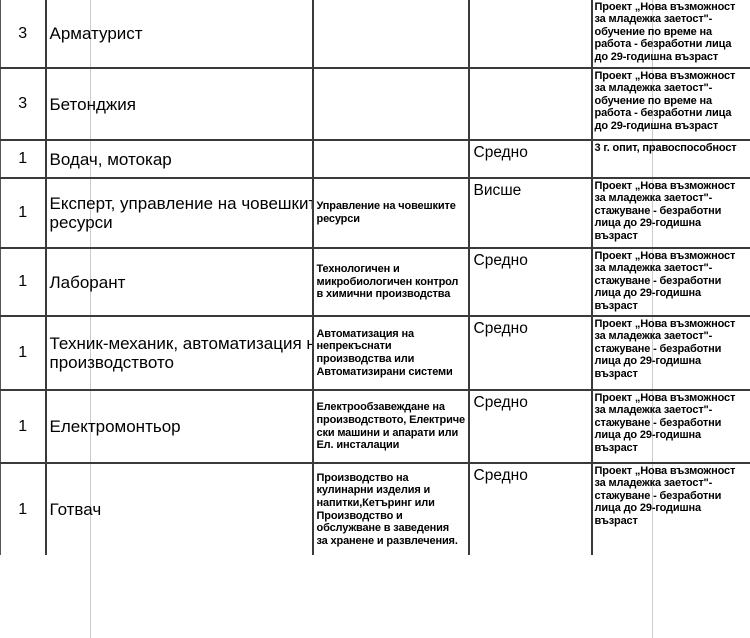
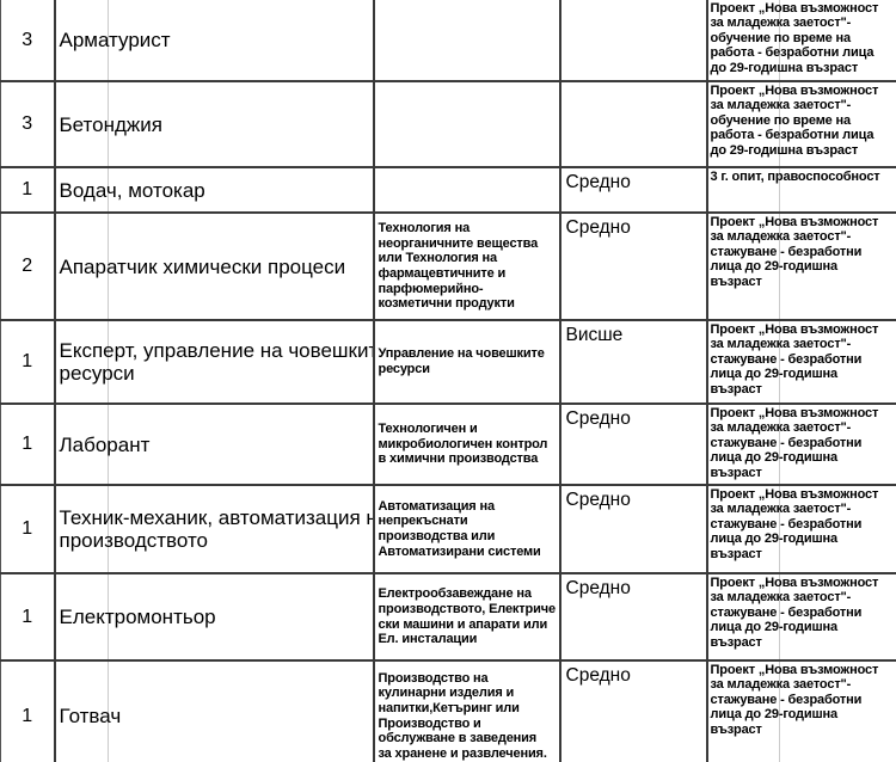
  3	Арматурист			Проект „Нова възможност за младежка заетост"- обучение по време на работа - безработни лица до 29-годишна възраст
  3	Бетонджия			Проект „Нова възможност за младежка заетост"- обучение по време на работа - безработни лица до 29-годишна възраст
  1	Водач, мотокар		Средно	3 г. опит, правоспособност
+ 2	Апаратчик химически процеси	Технология на неорганичните вещества или Технология на фармацевтичните и парфюмерийно- козметични продукти	Средно	Проект „Нова възможност за младежка заетост"- стажуване - безработни лица до 29-годишна възраст
  1	Експерт, управление на човешкит ресурси	Управление на човешките ресурси	Висше	Проект „Нова възможност за младежка заетост"- стажуване - безработни лица до 29-годишна възраст
  1	Лаборант	Технологичен и микробиологичен контрол в химични производства	Средно	Проект „Нова възможност за младежка заетост"- стажуване - безработни лица до 29-годишна възраст
  1	Техник-механик, автоматизация н производството	Автоматизация на непрекъснати производства или Автоматизирани системи	Средно	Проект „Нова възможност за младежка заетост"- стажуване - безработни лица до 29-годишна възраст
  1	Електромонтьор	Електрообзавеждане на производството, Електриче ски машини и апарати или Ел. инсталации	Средно	Проект „Нова възможност за младежка заетост"- стажуване - безработни лица до 29-годишна възраст
  1	Готвач	Производство на кулинарни изделия и напитки,Кетъринг или Производство и обслужване в заведения за хранене и развлечения.	Средно	Проект „Нова възможност за младежка заетост"- стажуване - безработни лица до 29-годишна възраст
